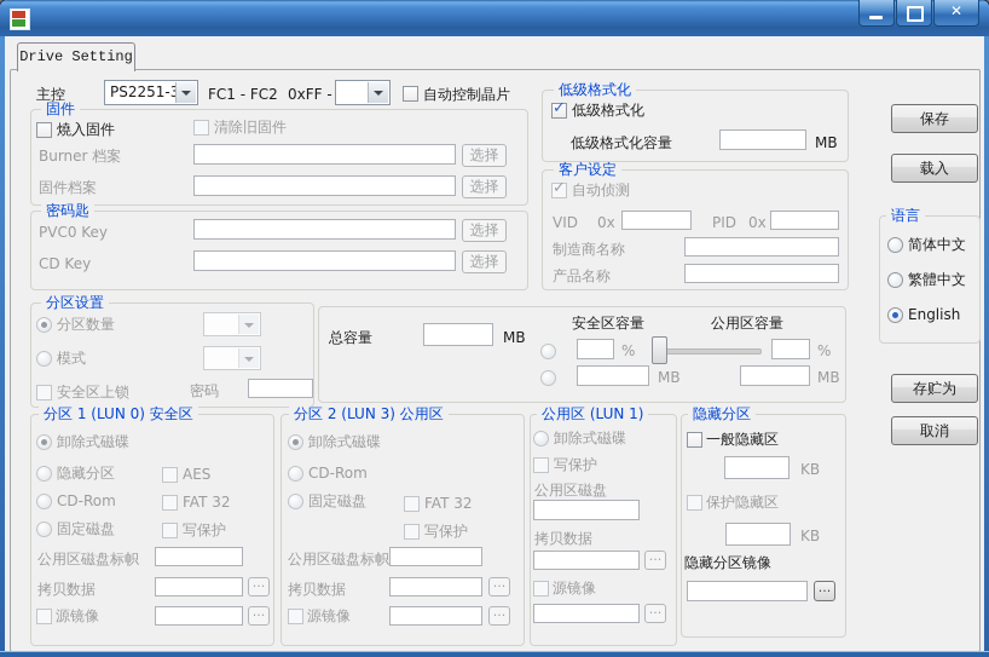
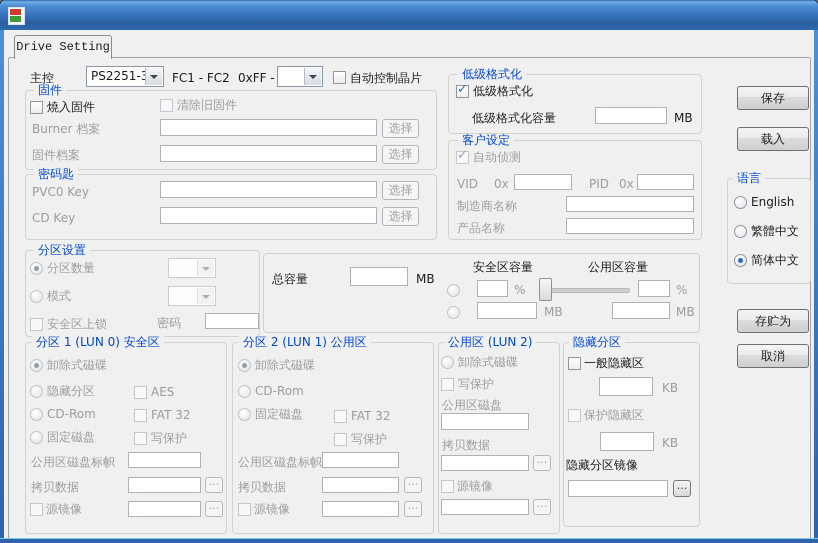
- ✕
  Drive Setting
  主控
  PS2251-
  FC1 - FC2
  0xFF -
  自动控制晶片
  固件
  燒入固件
  清除旧固件
  Burner 档案
  选择
  固件档案
  选择
  密码匙
  PVC0 Key
  选择
  CD Key
  选择
  低级格式化
  ✓
  低级格式化
  低级格式化容量
  MB
  客户设定
  ✓
  自动侦测
  VID
  0x
  PID
  0x
  制造商名称
  产品名称
  分区设置
  分区数量
  模式
  安全区上锁
  密码
  总容量
  MB
  安全区容量
  公用区容量
  %
  %
  MB
  MB
  分区 1 (LUN 0) 安全区
  卸除式磁碟
  隐藏分区
  AES
  CD-Rom
  FAT 32
  固定磁盘
  写保护
  公用区磁盘标帜
  拷贝数据
  ...
  源镜像
  ...
- 分区 2 (LUN 3) 公用区
+ 分区 2 (LUN 1) 公用区
  卸除式磁碟
  CD-Rom
  固定磁盘
  FAT 32
  写保护
  公用区磁盘标帜
  拷贝数据
  ...
  源镜像
  ...
- 公用区 (LUN 1)
+ 公用区 (LUN 2)
  卸除式磁碟
  写保护
  公用区磁盘
  拷贝数据
  ...
  源镜像
  ...
  隐藏分区
  一般隐藏区
  KB
  保护隐藏区
  KB
  隐藏分区镜像
  ...
  保存
  载入
  语言
- 简体中文
+ English
  繁體中文
- English
+ 简体中文
  存贮为
  取消
